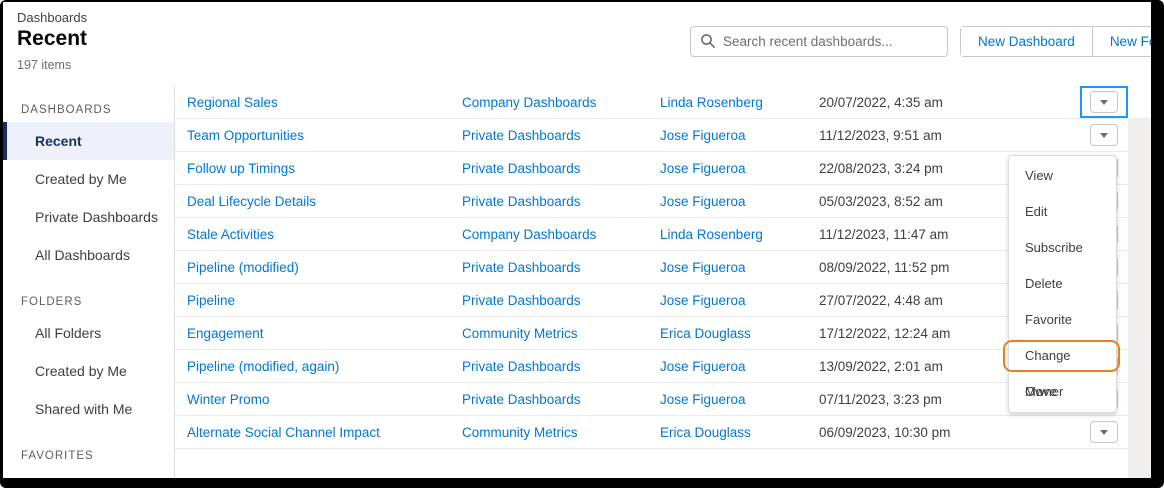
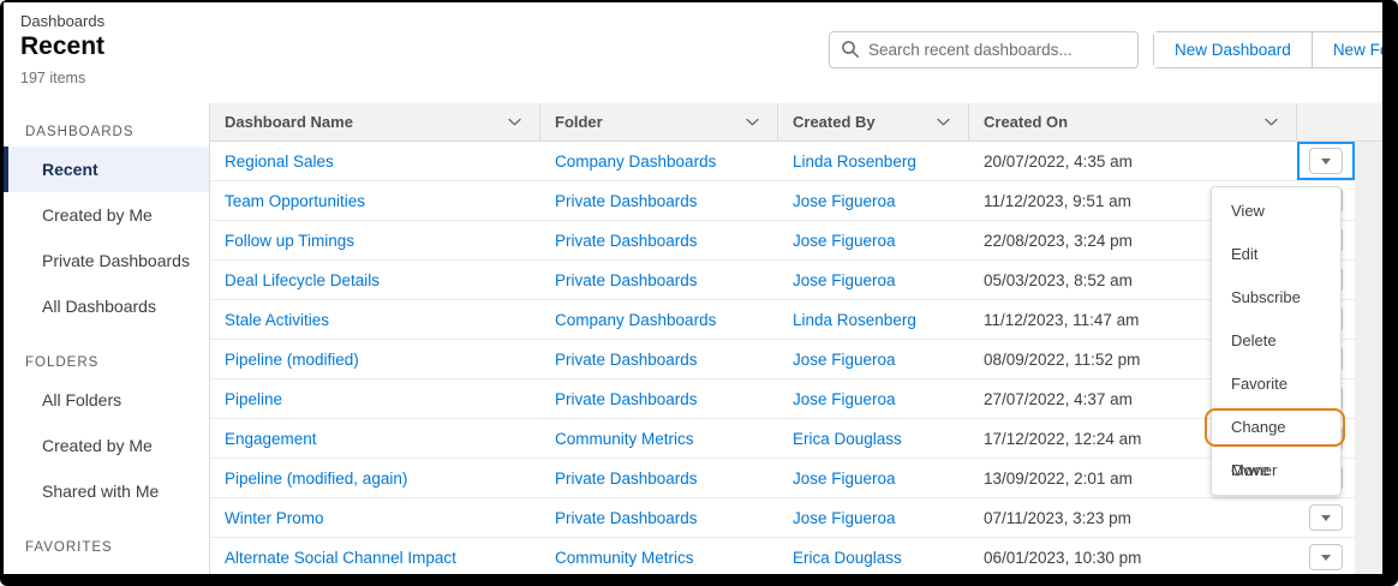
  Dashboards
  Recent
  197 items
  Search recent dashboards...
  New Dashboard
  DASHBOARDS
  Recent
  Created by Me
  Private Dashboards
  All Dashboards
  FOLDERS
  All Folders
  Created by Me
  Shared with Me
  FAVORITES
+ Dashboard Name
+ Folder
+ Created By
+ Created On
  Regional Sales
  Company Dashboards
  Linda Rosenberg
  20/07/2022, 4:35 am
  Team Opportunities
  Private Dashboards
  Jose Figueroa
  11/12/2023, 9:51 am
  Follow up Timings
  Private Dashboards
  Jose Figueroa
  22/08/2023, 3:24 pm
  Deal Lifecycle Details
  Private Dashboards
  Jose Figueroa
  05/03/2023, 8:52 am
  Stale Activities
  Company Dashboards
  Linda Rosenberg
  11/12/2023, 11:47 am
  Pipeline (modified)
  Private Dashboards
  Jose Figueroa
  08/09/2022, 11:52 pm
  Pipeline
  Private Dashboards
  Jose Figueroa
- 27/07/2022, 4:48 am
+ 27/07/2022, 4:37 am
  Engagement
  Community Metrics
  Erica Douglass
  17/12/2022, 12:24 am
  Pipeline (modified, again)
  Private Dashboards
  Jose Figueroa
  13/09/2022, 2:01 am
  Winter Promo
  Private Dashboards
  Jose Figueroa
  07/11/2023, 3:23 pm
  Alternate Social Channel Impact
  Community Metrics
  Erica Douglass
- 06/09/2023, 10:30 pm
+ 06/01/2023, 10:30 pm
  View
  Edit
  Subscribe
  Delete
  Favorite
  Change Owner
  Move
